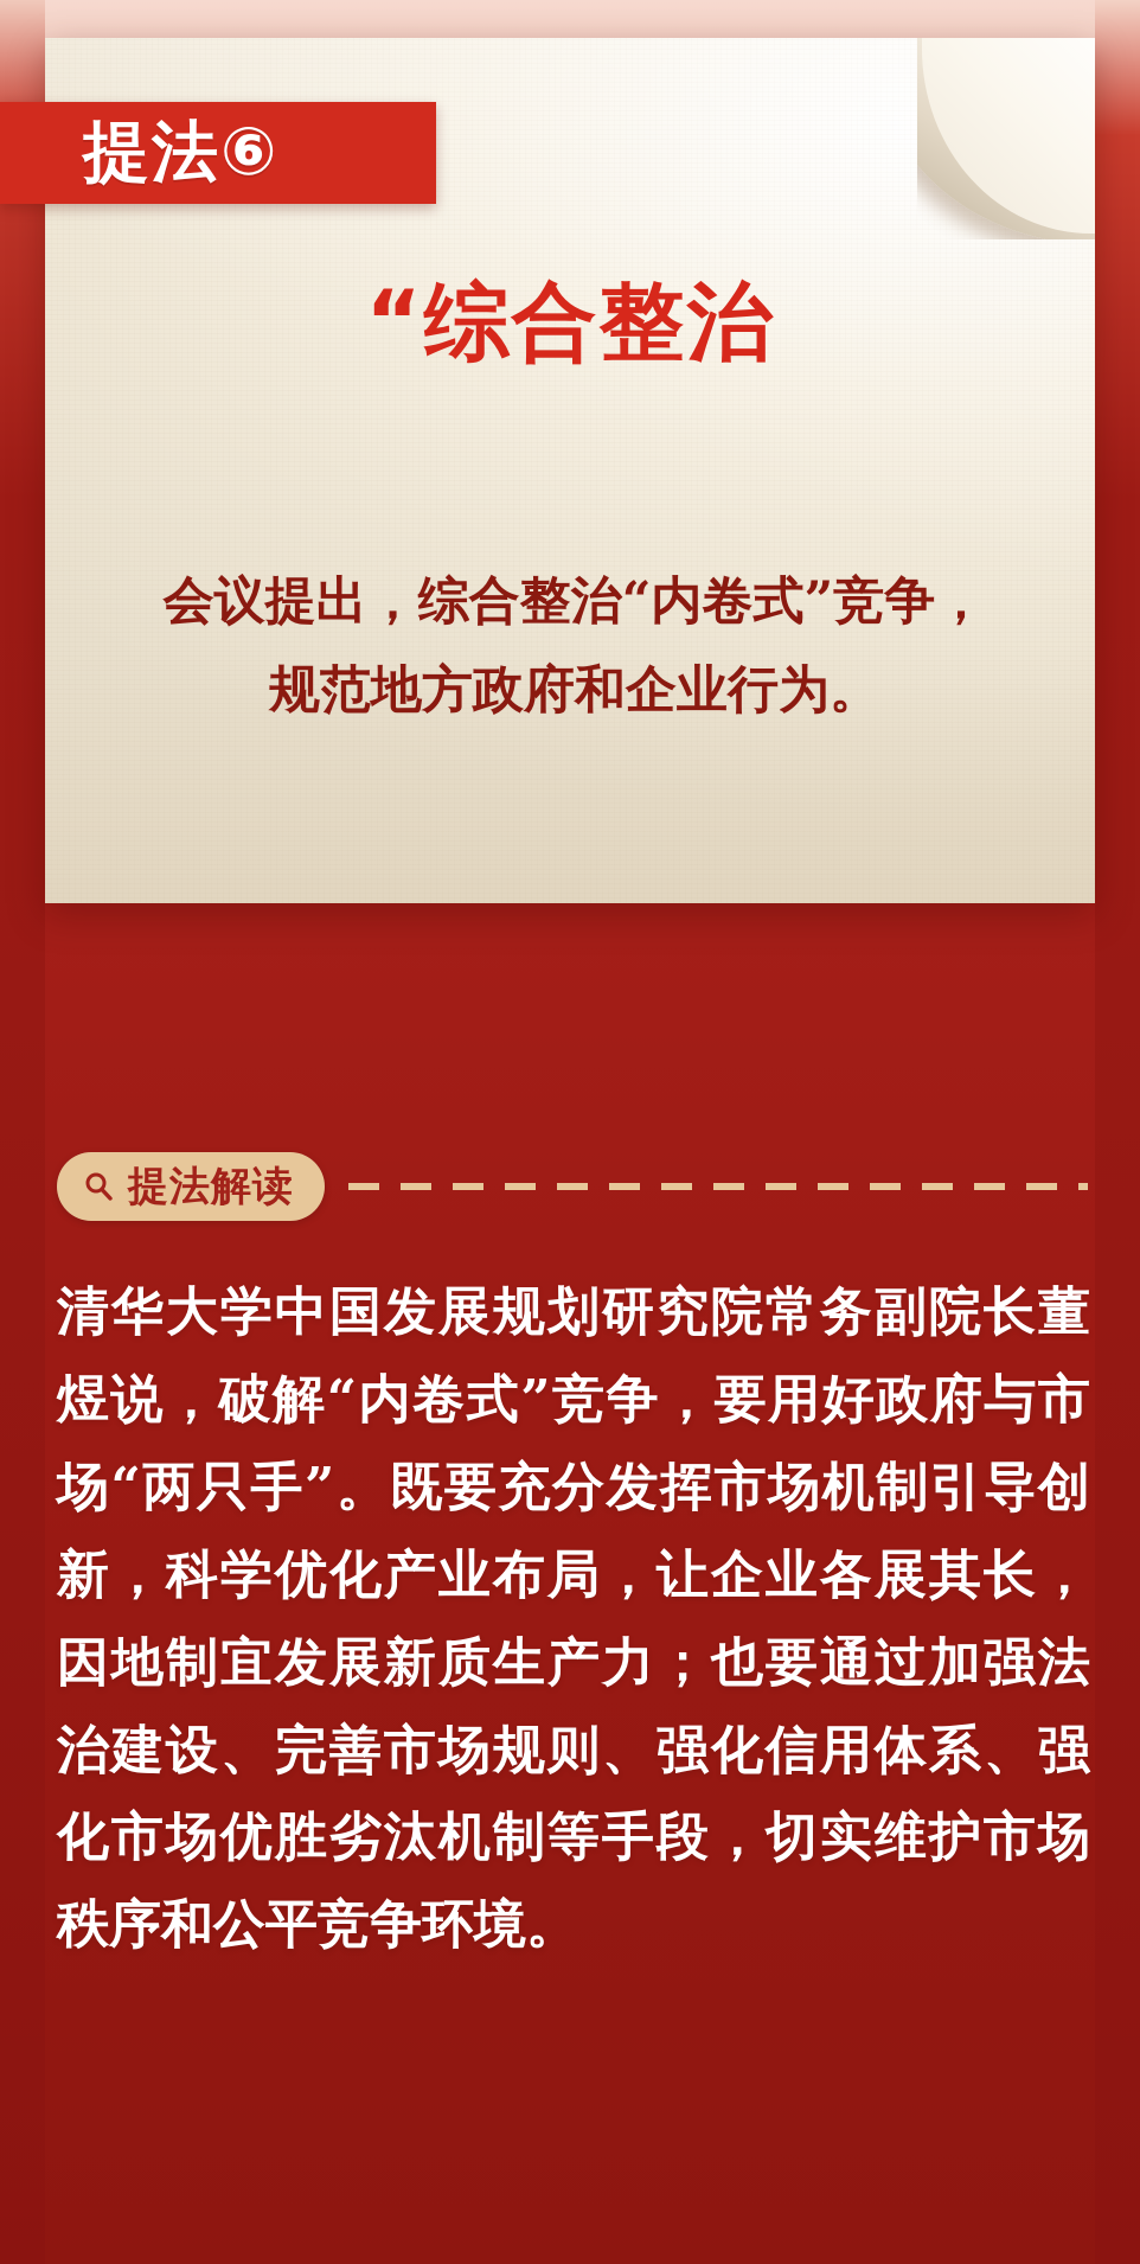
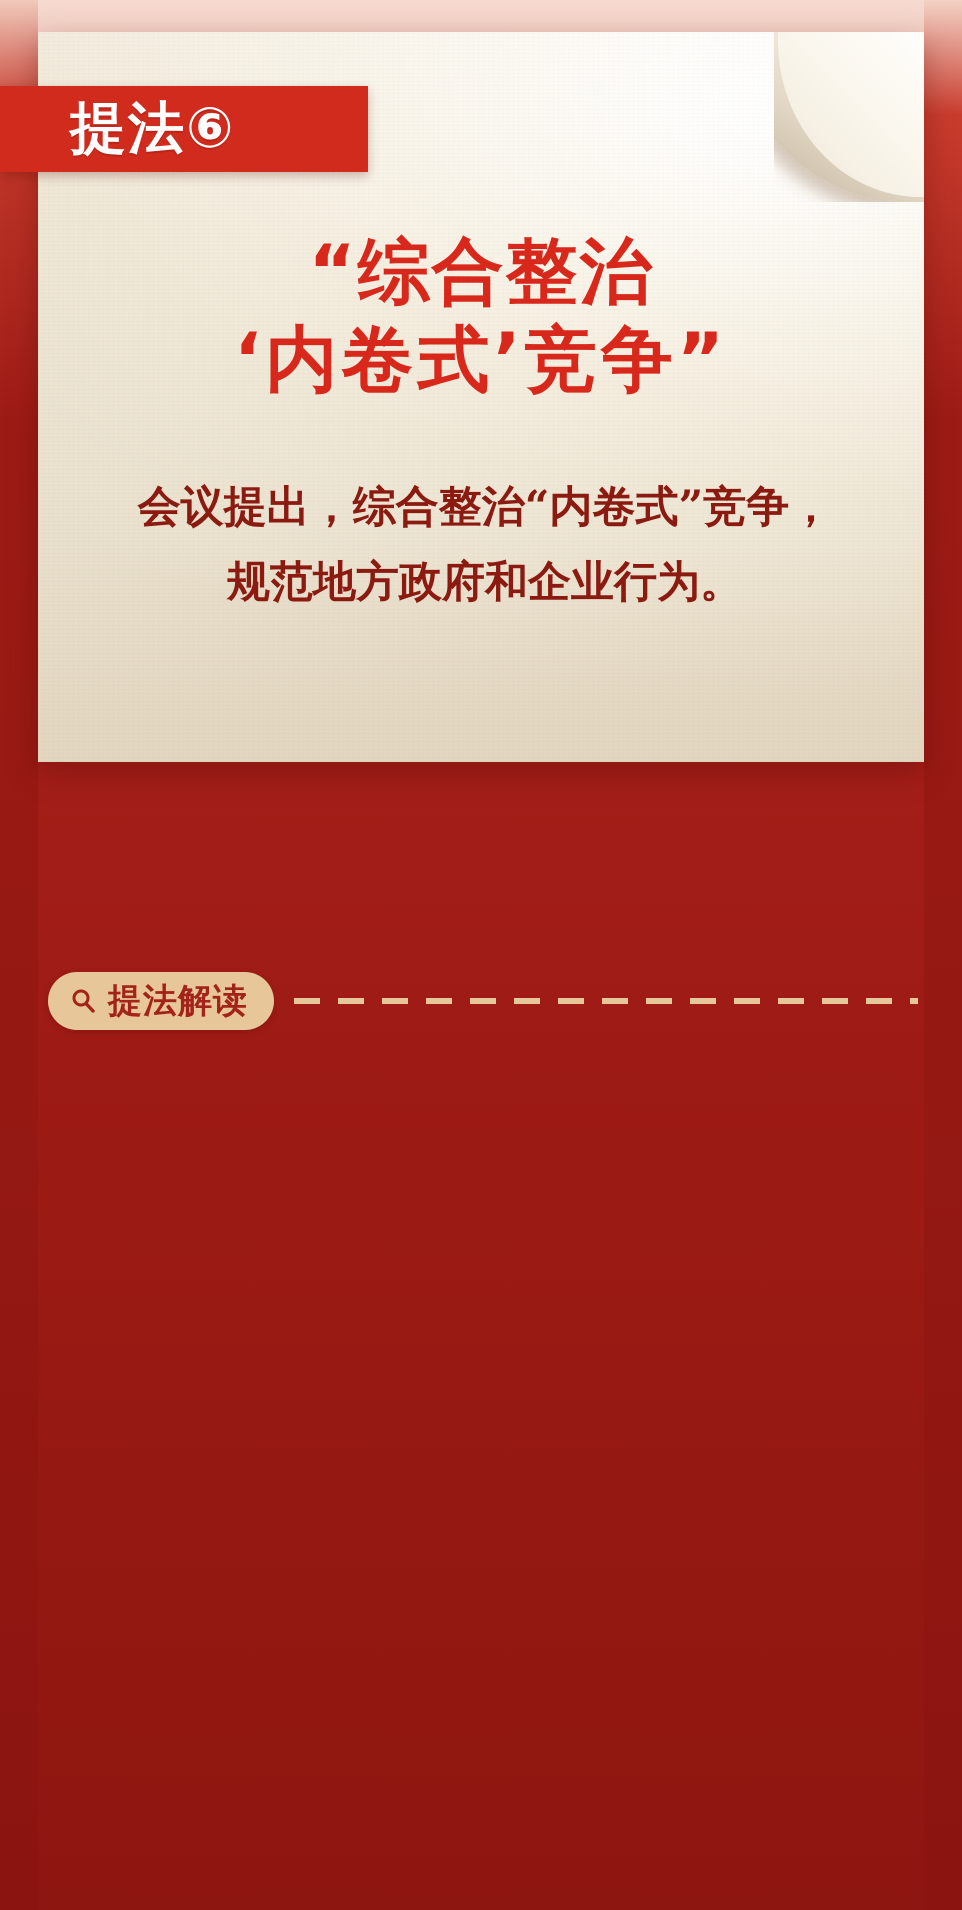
  提法⑥
  “综合整治
+ ‘内卷式’竞争”
  会议提出，综合整治“内卷式”竞争，规范地方政府和企业行为。
  提法解读
- 清华大学中国发展规划研究院常务副院长董煜说，破解“内卷式”竞争，要用好政府与市场“两只手”。既要充分发挥市场机制引导创新，科学优化产业布局，让企业各展其长，因地制宜发展新质生产力；也要通过加强法治建设、完善市场规则、强化信用体系、强化市场优胜劣汰机制等手段，切实维护市场秩序和公平竞争环境。
